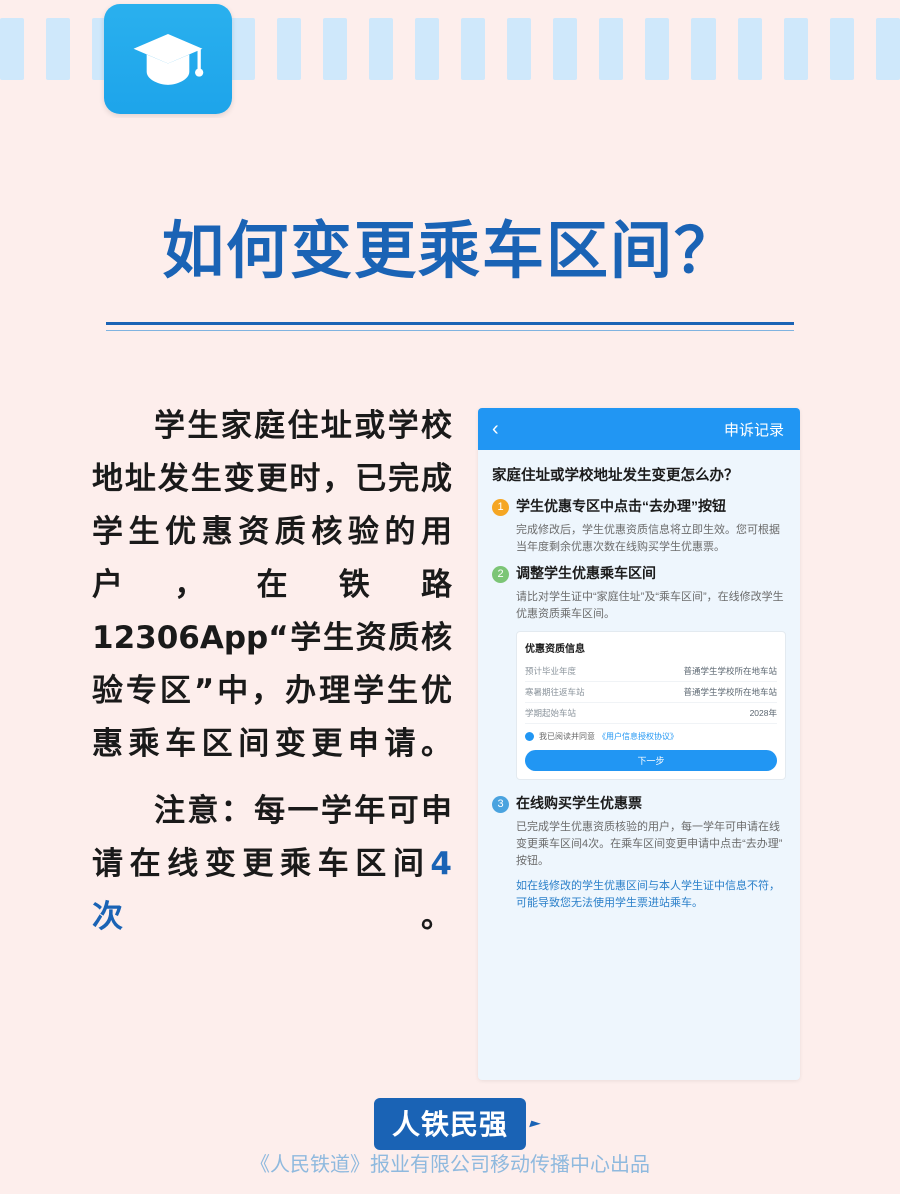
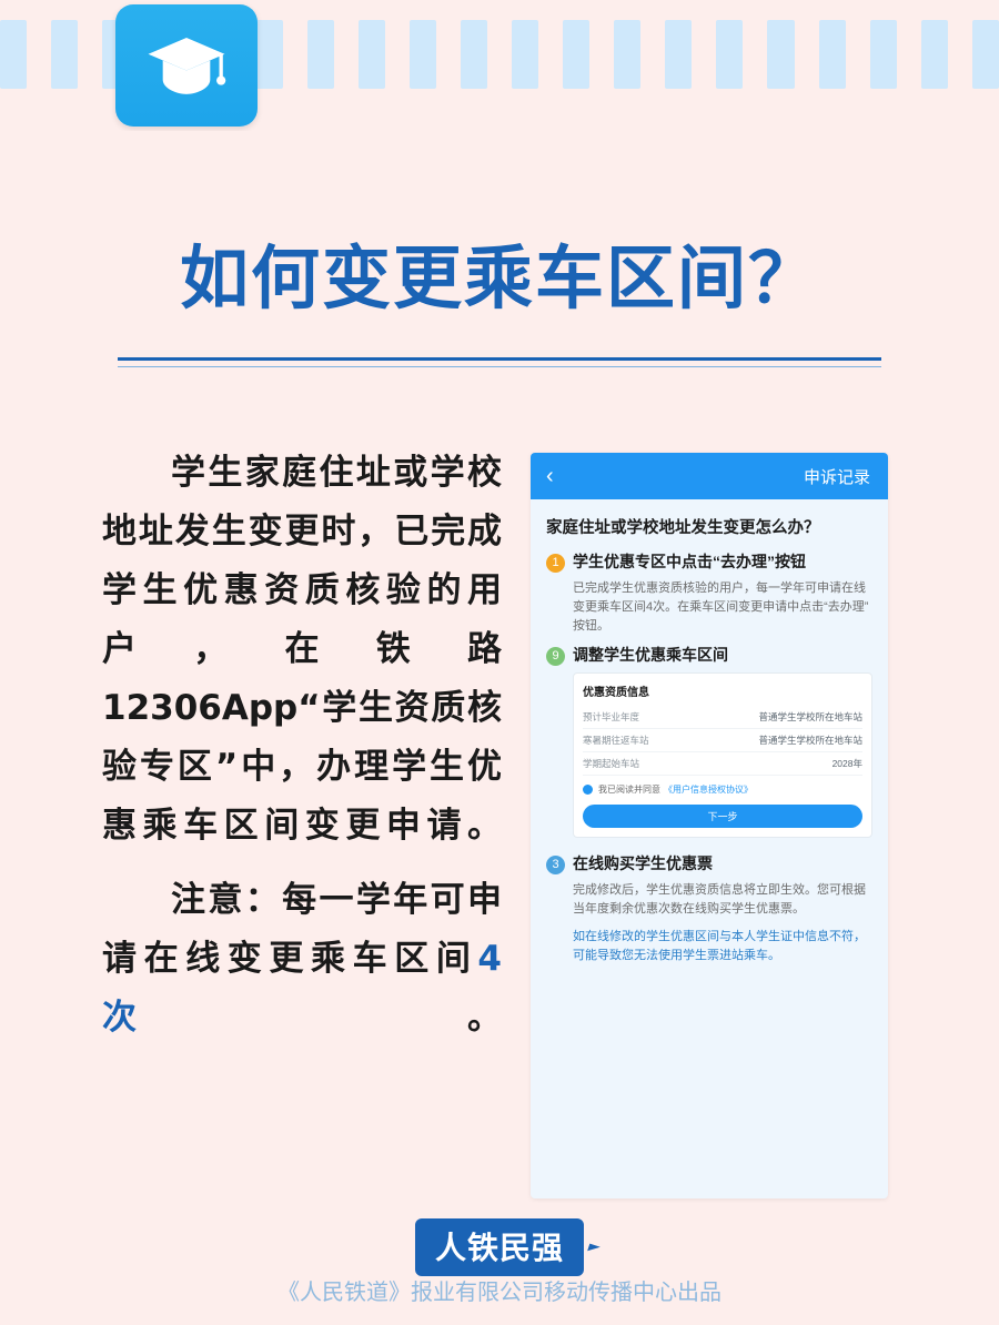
  如何变更乘车区间？
  学生家庭住址或学校地址发生变更时，已完成学生优惠资质核验的用户，在铁路12306App“学生资质核验专区”中，办理学生优惠乘车区间变更申请。
  注意：每一学年可申请在线变更乘车区间4次。
  ‹
  申诉记录
  家庭住址或学校地址发生变更怎么办？
  1
  学生优惠专区中点击“去办理”按钮
- 完成修改后，学生优惠资质信息将立即生效。您可根据当年度剩余优惠次数在线购买学生优惠票。
+ 已完成学生优惠资质核验的用户，每一学年可申请在线变更乘车区间4次。在乘车区间变更申请中点击“去办理”按钮。
- 2
+ 9
  调整学生优惠乘车区间
- 请比对学生证中“家庭住址”及“乘车区间”，在线修改学生优惠资质乘车区间。
  优惠资质信息
  预计毕业年度
  普通学生学校所在地车站
  寒暑期往返车站
  普通学生学校所在地车站
  学期起始车站
  2028年
  我已阅读并同意
  《用户信息授权协议》
  下一步
  3
  在线购买学生优惠票
- 已完成学生优惠资质核验的用户，每一学年可申请在线变更乘车区间4次。在乘车区间变更申请中点击“去办理”按钮。
+ 完成修改后，学生优惠资质信息将立即生效。您可根据当年度剩余优惠次数在线购买学生优惠票。
  如在线修改的学生优惠区间与本人学生证中信息不符，可能导致您无法使用学生票进站乘车。
  人铁民强
  《人民铁道》报业有限公司移动传播中心出品
